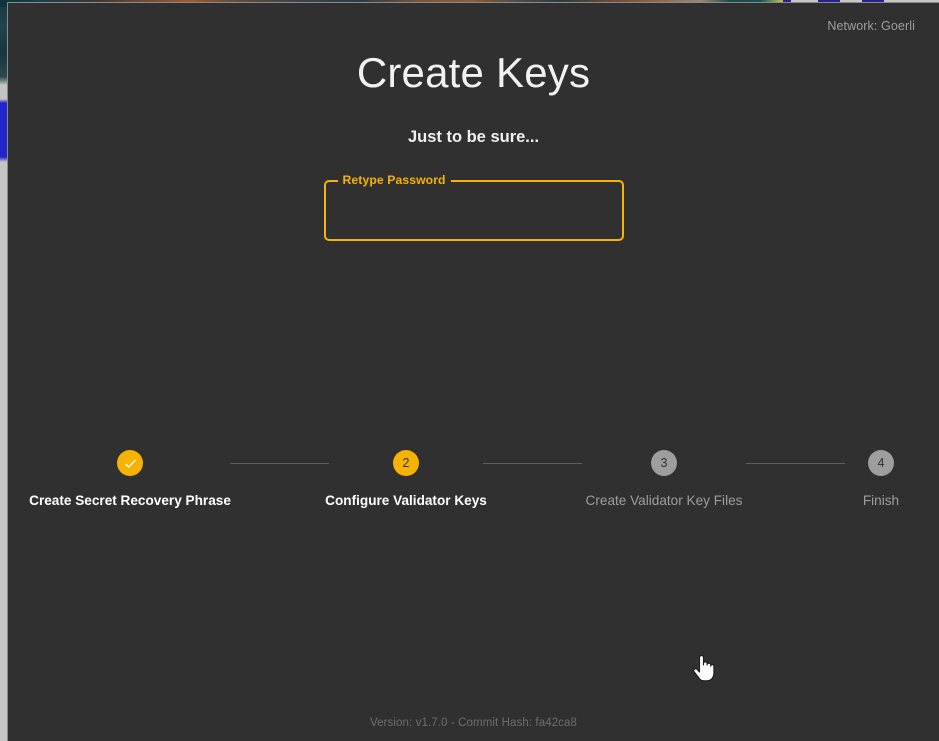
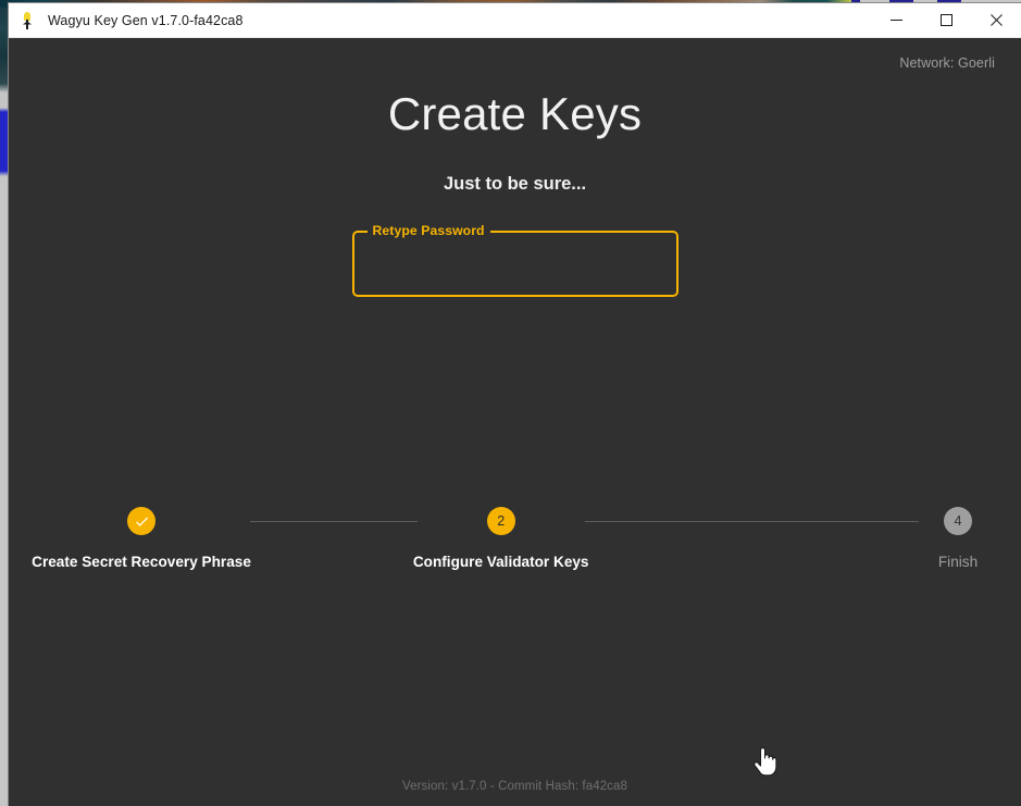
+ Wagyu Key Gen v1.7.0-fa42ca8
  Network: Goerli
  Create Keys
  Just to be sure...
  Retype Password
  Create Secret Recovery Phrase
  2
  Configure Validator Keys
- 3
- Create Validator Key Files
  4
  Finish
  Version: v1.7.0 - Commit Hash: fa42ca8
